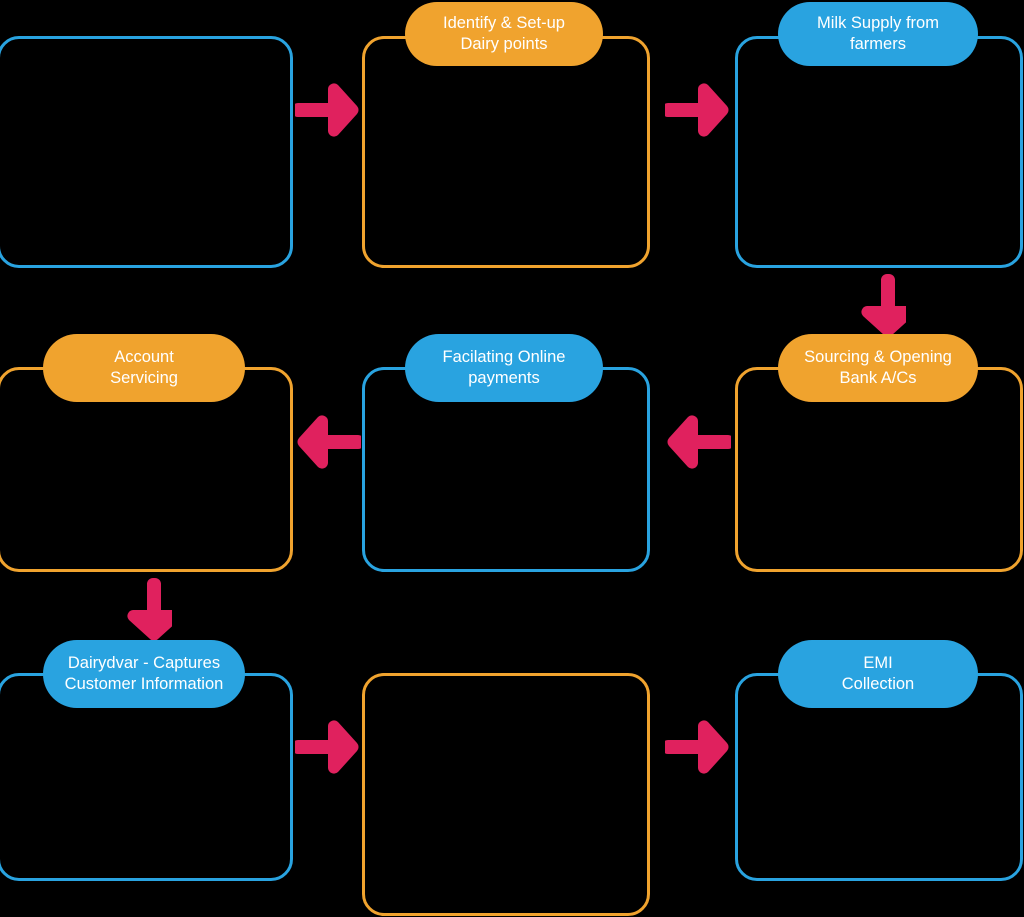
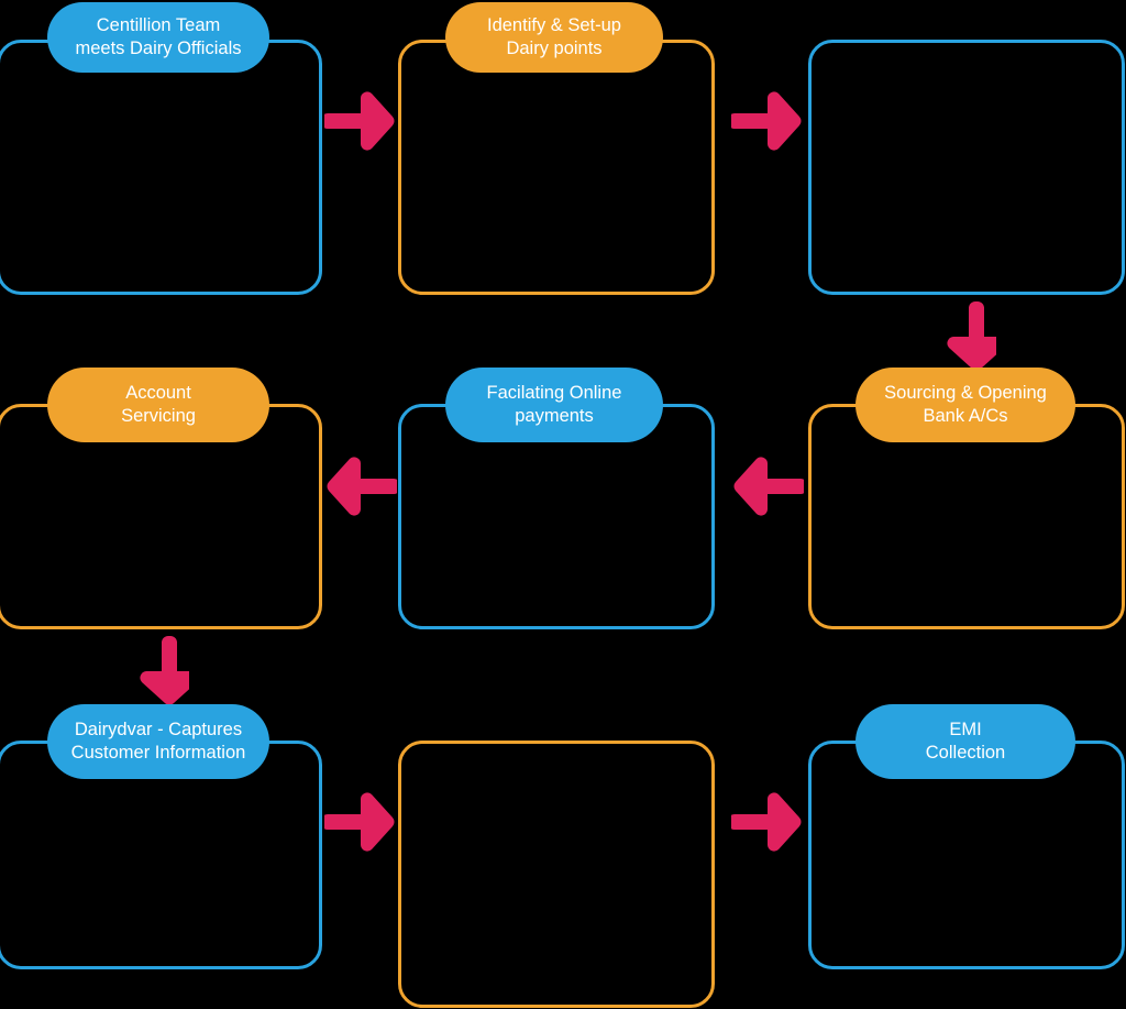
+ Centillion Team
+ meets Dairy Officials
  Identify & Set-up
  Dairy points
- Milk Supply from
- farmers
  Account
  Servicing
  Facilating Online
  payments
  Sourcing & Opening
  Bank A/Cs
  Dairydvar - Captures
  Customer Information
  EMI
  Collection
